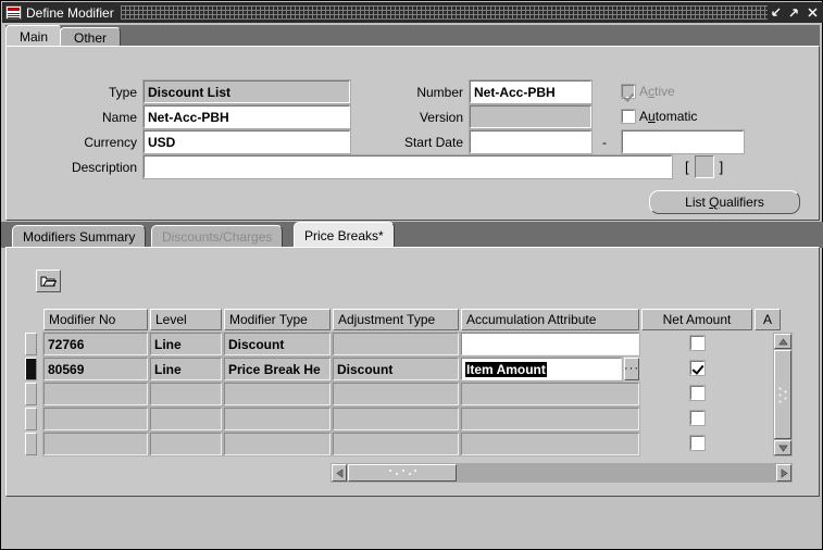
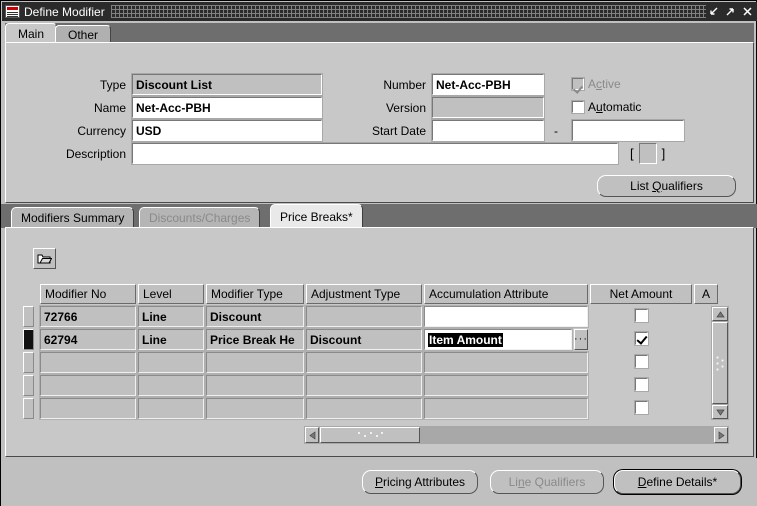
  Define Modifier
  Main
  Other
  Type
  Name
  Currency
  Description
  Discount List
  Net-Acc-PBH
  USD
  Number
  Version
  Start Date
  Net-Acc-PBH
  -
  Active
  Automatic
  [
  ]
  List Qualifiers
  Modifiers Summary
  Discounts/Charges
  Price Breaks*
  Modifier No
  Level
  Modifier Type
  Adjustment Type
  Accumulation Attribute
  Net Amount
  A
  72766
  Line
  Discount
- 80569
+ 62794
  Line
  Price Break He
  Discount
  Item Amount
  ···
+ Pricing Attributes
+ Line Qualifiers
+ Define Details*
